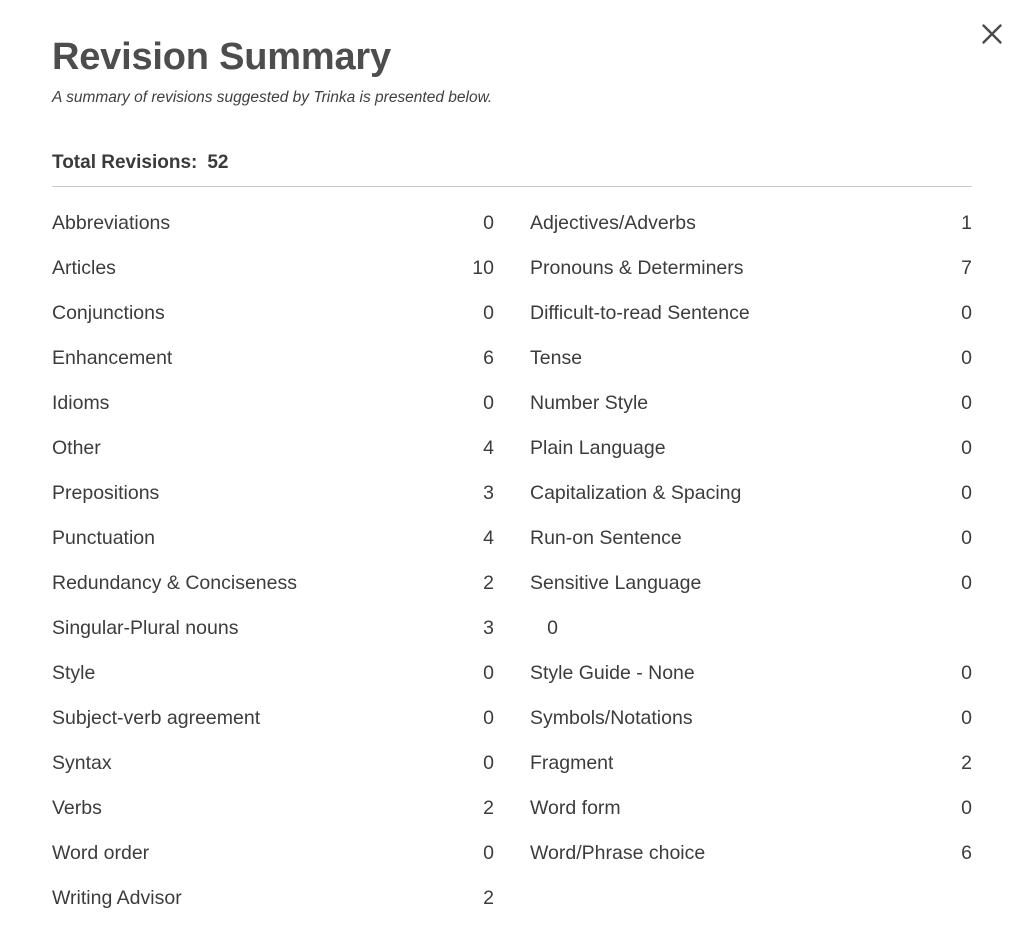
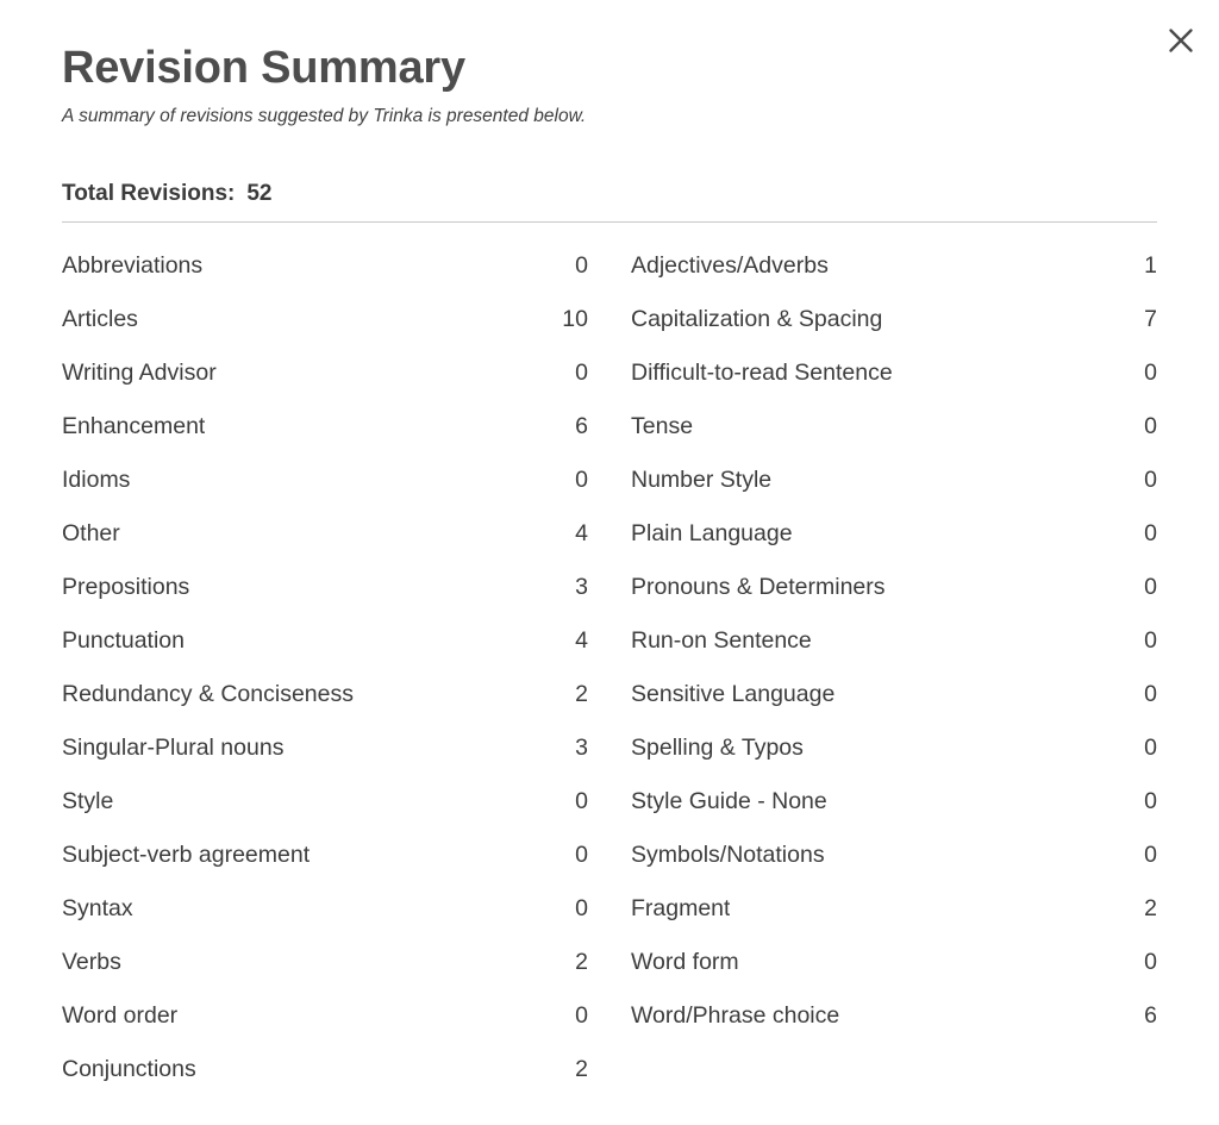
  Revision Summary
  A summary of revisions suggested by Trinka is presented below.
  Total Revisions:
  52
  Abbreviations
  0
  Articles
  10
- Conjunctions
+ Writing Advisor
  0
  Enhancement
  6
  Idioms
  0
  Other
  4
  Prepositions
  3
  Punctuation
  4
  Redundancy & Conciseness
  2
  Singular-Plural nouns
  3
  Style
  0
  Subject-verb agreement
  0
  Syntax
  0
  Verbs
  2
  Word order
  0
- Writing Advisor
+ Conjunctions
  2
  Adjectives/Adverbs
  1
- Pronouns & Determiners
+ Capitalization & Spacing
  7
  Difficult-to-read Sentence
  0
  Tense
  0
  Number Style
  0
  Plain Language
  0
- Capitalization & Spacing
+ Pronouns & Determiners
  0
  Run-on Sentence
  0
  Sensitive Language
  0
+ Spelling & Typos
  0
  Style Guide - None
  0
  Symbols/Notations
  0
  Fragment
  2
  Word form
  0
  Word/Phrase choice
  6
